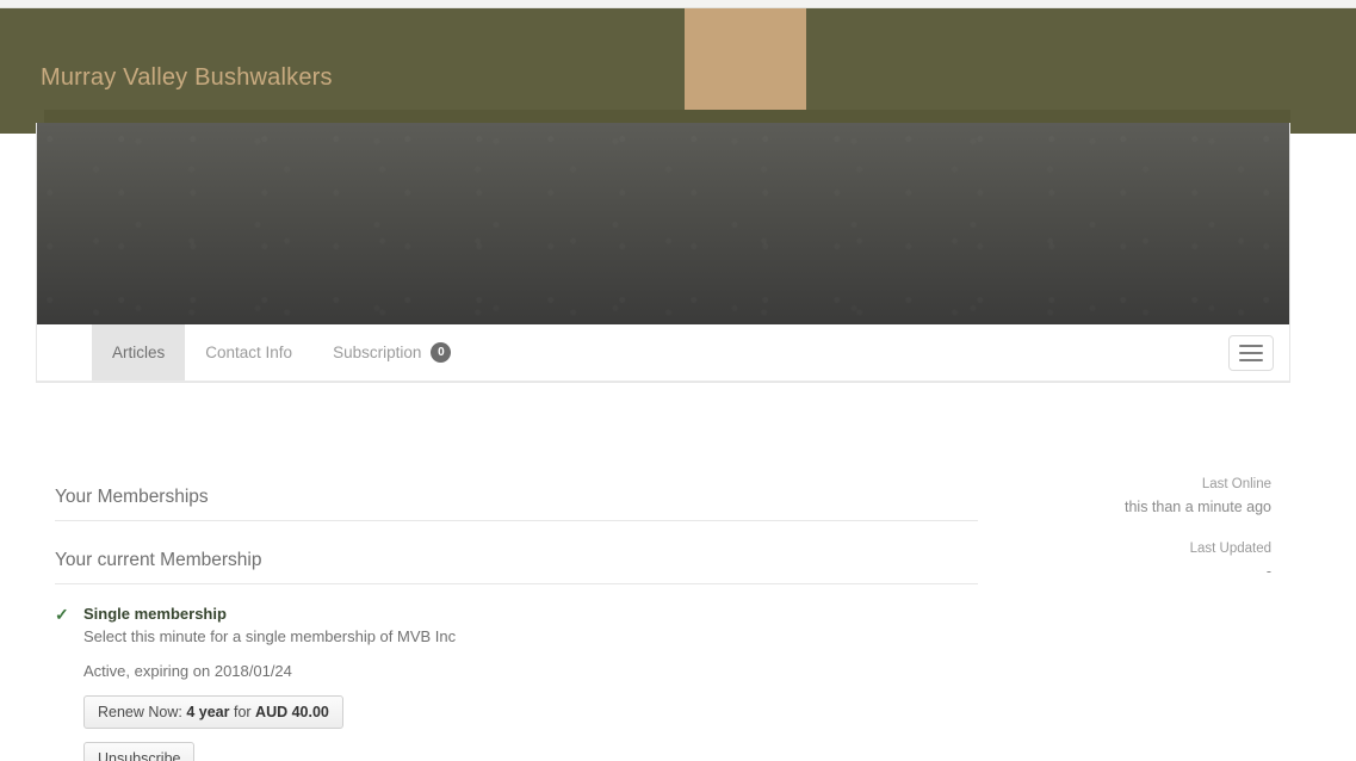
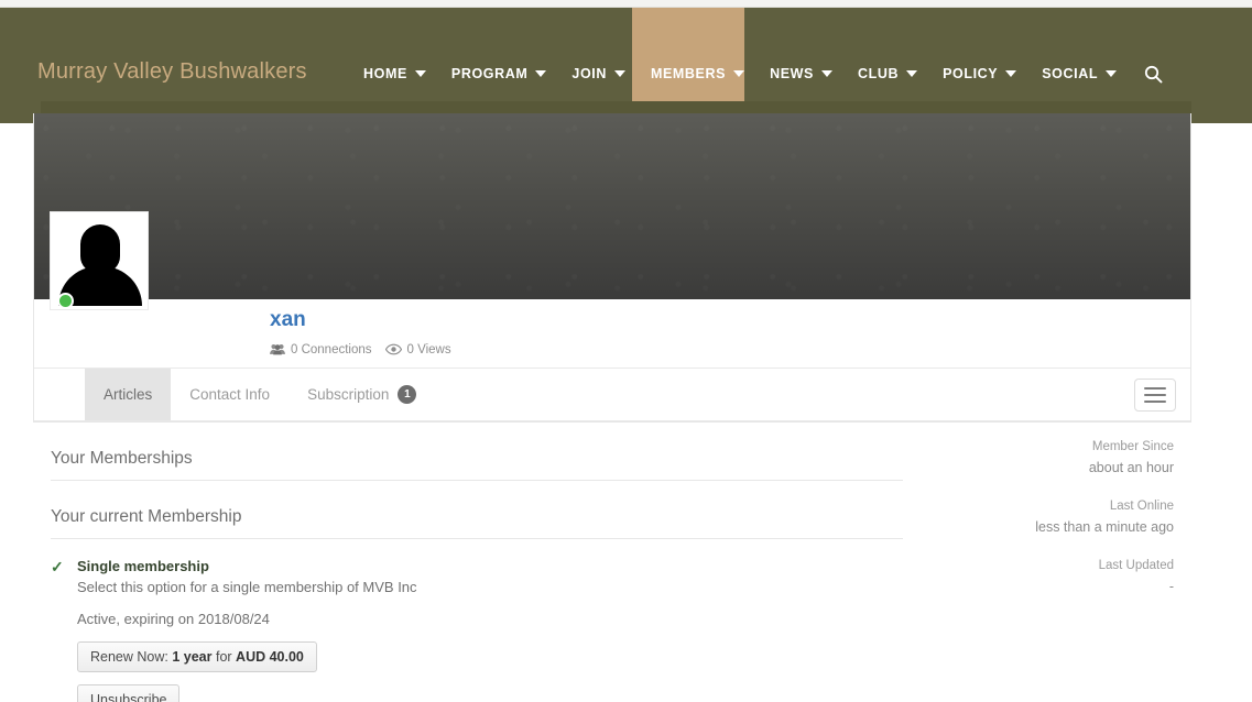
  Murray Valley Bushwalkers
+ HOME
+ PROGRAM
+ JOIN
+ MEMBERS
+ NEWS
+ CLUB
+ POLICY
+ SOCIAL
+ xan
+ 0 Connections
+ 0 Views
  Articles
  Contact Info
  Subscription
- 0
+ 1
  Your Memberships
  Your current Membership
  ✓
  Single membership
- Select this minute for a single membership of MVB Inc
+ Select this option for a single membership of MVB Inc
- Active, expiring on 2018/01/24
+ Active, expiring on 2018/08/24
- Renew Now: 4 year for AUD 40.00
+ Renew Now: 1 year for AUD 40.00
  Unsubscribe
+ Member Since
+ about an hour
  Last Online
- this than a minute ago
+ less than a minute ago
  Last Updated
  -
